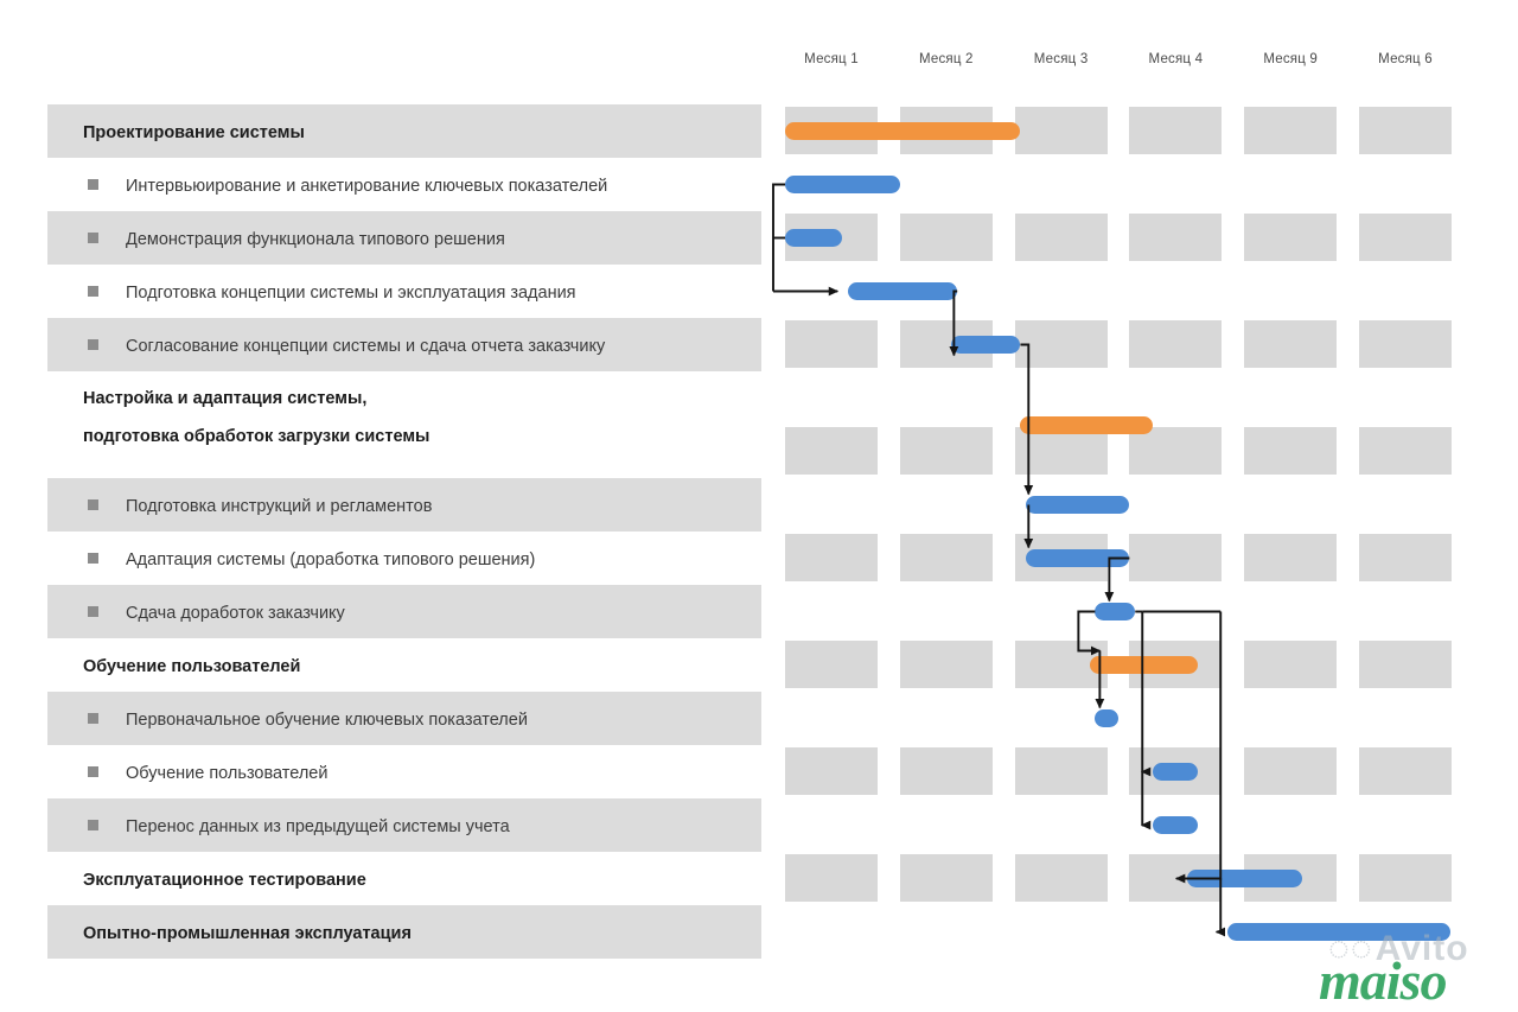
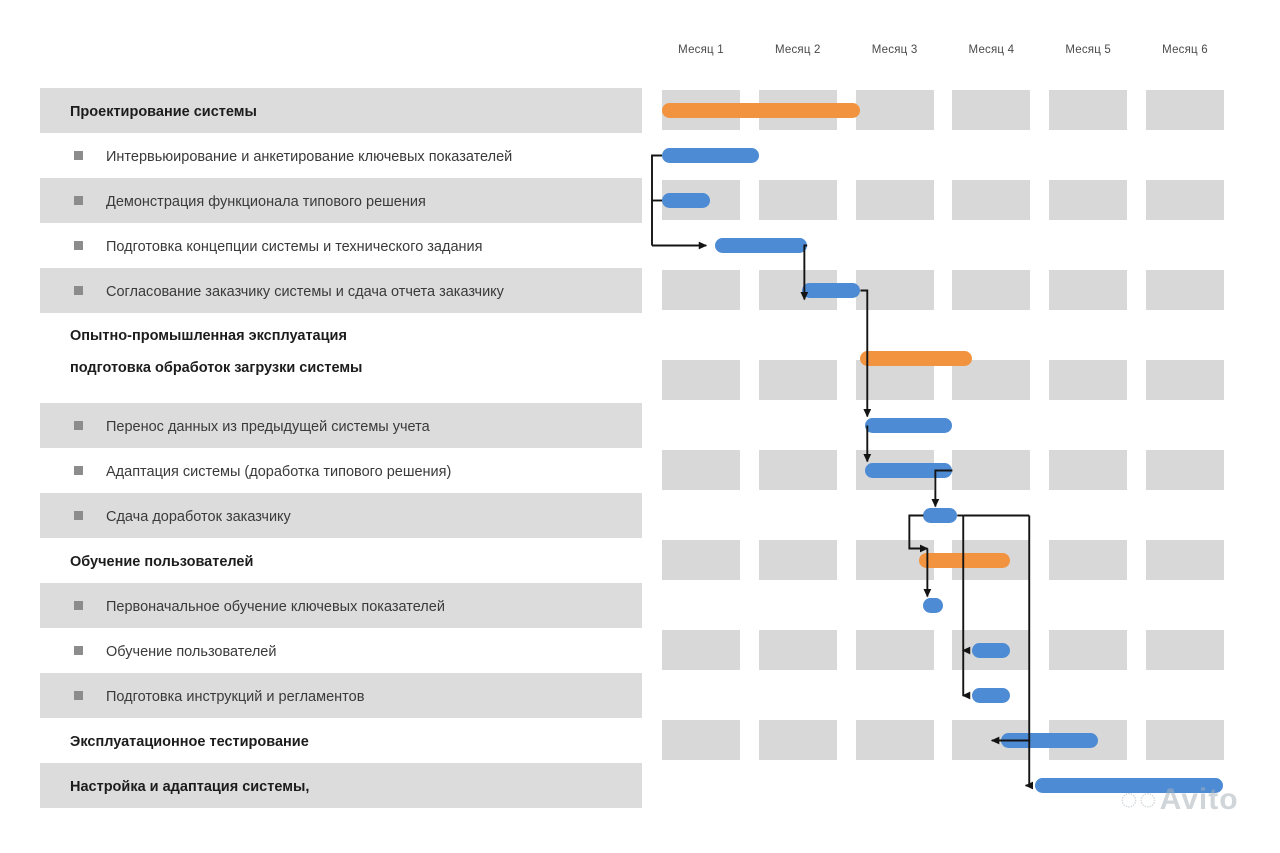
  Месяц 1
  Месяц 2
  Месяц 3
  Месяц 4
- Месяц 9
+ Месяц 5
  Месяц 6
  Проектирование системы
  Интервьюирование и анкетирование ключевых показателей
  Демонстрация функционала типового решения
- Подготовка концепции системы и эксплуатация задания
+ Подготовка концепции системы и технического задания
- Согласование концепции системы и сдача отчета заказчику
+ Согласование заказчику системы и сдача отчета заказчику
- Настройка и адаптация системы,
+ Опытно-промышленная эксплуатация
  подготовка обработок загрузки системы
- Подготовка инструкций и регламентов
+ Перенос данных из предыдущей системы учета
  Адаптация системы (доработка типового решения)
  Сдача доработок заказчику
  Обучение пользователей
  Первоначальное обучение ключевых показателей
  Обучение пользователей
- Перенос данных из предыдущей системы учета
+ Подготовка инструкций и регламентов
  Эксплуатационное тестирование
- Опытно-промышленная эксплуатация
+ Настройка и адаптация системы,
  ◌◌Avito
- maiso
